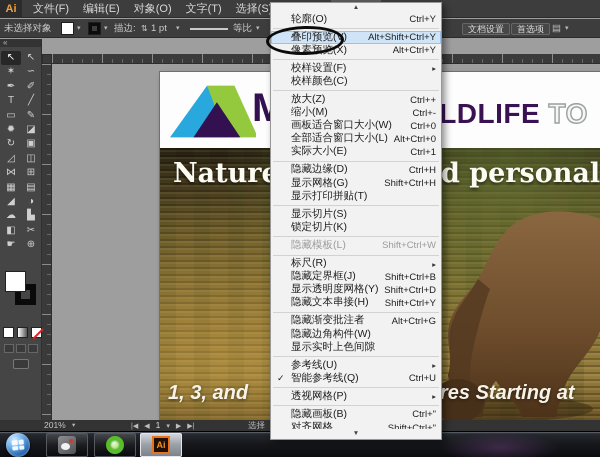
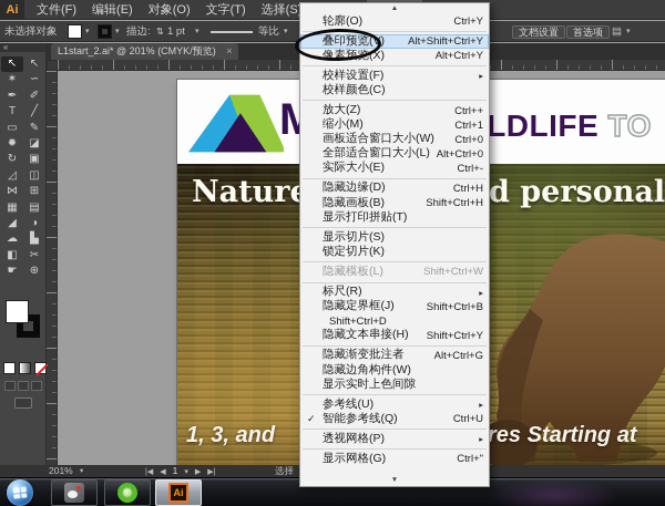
  Ai
  未选择对象
  描边:
  ⇅
  1 pt
  等比
  文档设置
  首选项
  ▤
+ L1start_2.ai* @ 201% (CMYK/预览) ×
  «
  ↖
  ↖
  ✶
  ∽
  ✒
  ✐
  T
  ╱
  ▭
  ✎
  ✹
  ◪
  ↻
  ▣
  ◿
  ◫
  ⋈
  ⊞
  ▦
  ▤
  ◢
  ◑
  ☁
  ▙
  ◧
  ✂
  ☛
  ⊕
  M
  LDLIFE TO
  Natur
  d personal
  1, 3, and
  res Starting at
  201%
  选择
  Ai
  轮廓(O)
  Ctrl+Y
  叠印预览(V)
  Alt+Shift+Ctrl+Y
  像素预览(X)
  Alt+Ctrl+Y
  校样设置(F)
  ▸
  校样颜色(C)
  放大(Z)
  Ctrl++
  缩小(M)
- Ctrl+-
+ Ctrl+1
  画板适合窗口大小(W)
  Ctrl+0
  全部适合窗口大小(L)
  Alt+Ctrl+0
  实际大小(E)
- Ctrl+1
+ Ctrl+-
  隐藏边缘(D)
  Ctrl+H
- 显示网格(G)
+ 隐藏画板(B)
  Shift+Ctrl+H
  显示打印拼贴(T)
  显示切片(S)
  锁定切片(K)
  隐藏模板(L)
  Shift+Ctrl+W
  标尺(R)
  ▸
  隐藏定界框(J)
  Shift+Ctrl+B
- 显示透明度网格(Y)
  Shift+Ctrl+D
  隐藏文本串接(H)
  Shift+Ctrl+Y
  隐藏渐变批注者
  Alt+Ctrl+G
  隐藏边角构件(W)
  显示实时上色间隙
  参考线(U)
  ▸
  ✓
  智能参考线(Q)
  Ctrl+U
  透视网格(P)
  ▸
- 隐藏画板(B)
+ 显示网格(G)
  Ctrl+"
- 对齐网格
- Shift+Ctrl+"
